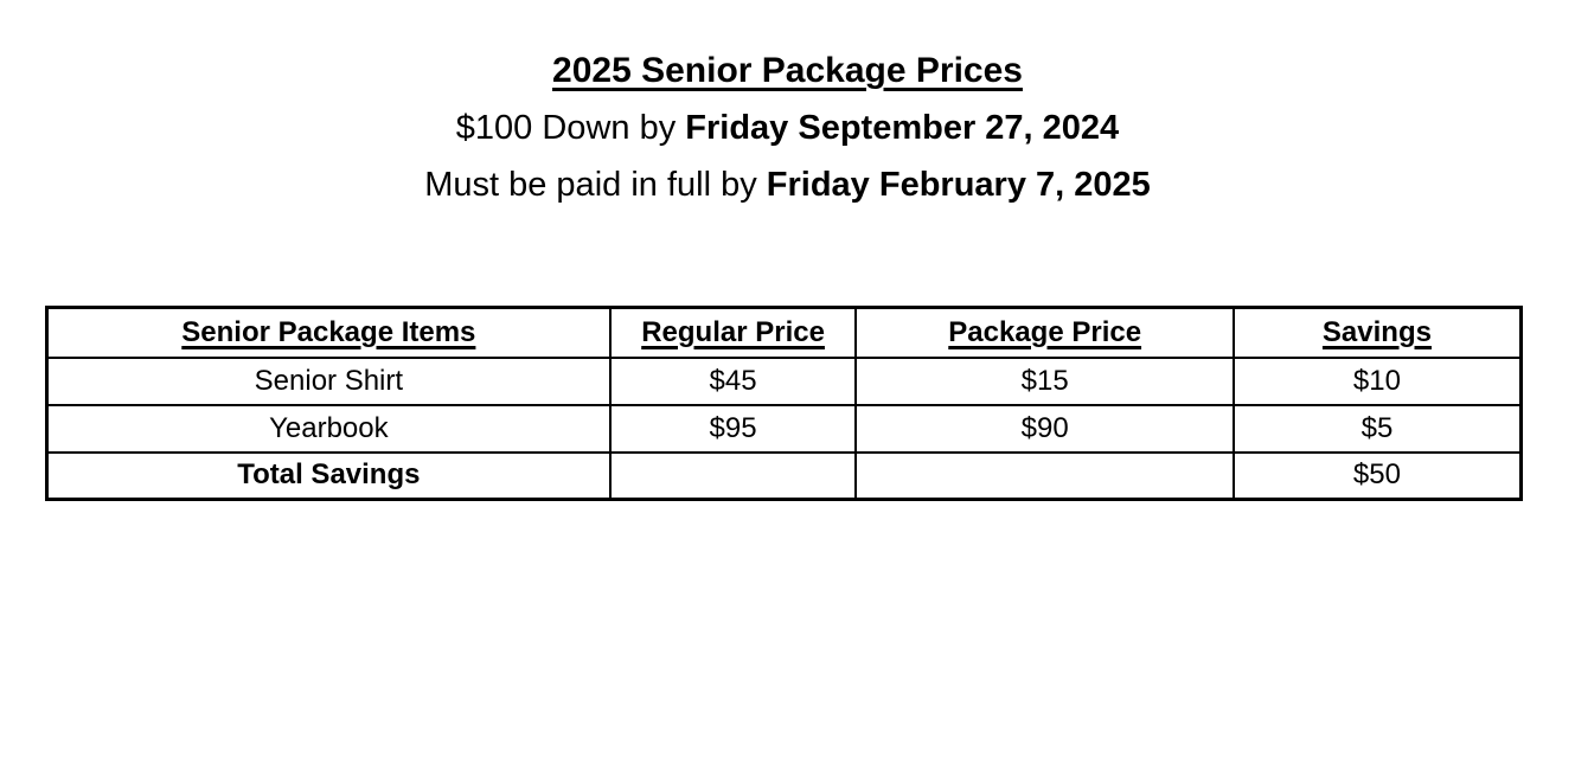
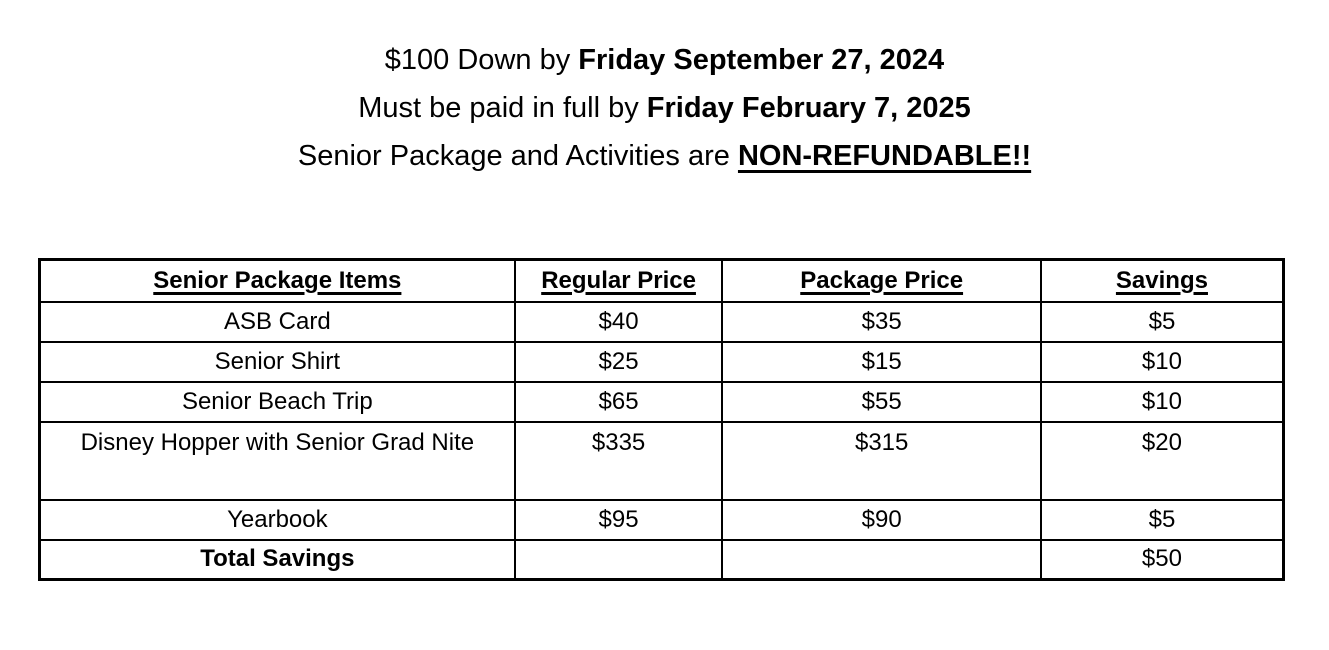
- 2025 Senior Package Prices
  $100 Down by Friday September 27, 2024
  Must be paid in full by Friday February 7, 2025
+ Senior Package and Activities are NON-REFUNDABLE!!
  Senior Package Items	Regular Price	Package Price	Savings
+ ASB Card	$40	$35	$5
- Senior Shirt	$45	$15	$10
+ Senior Shirt	$25	$15	$10
+ Senior Beach Trip	$65	$55	$10
+ Disney Hopper with Senior Grad Nite	$335	$315	$20
  Yearbook	$95	$90	$5
  Total Savings			$50
